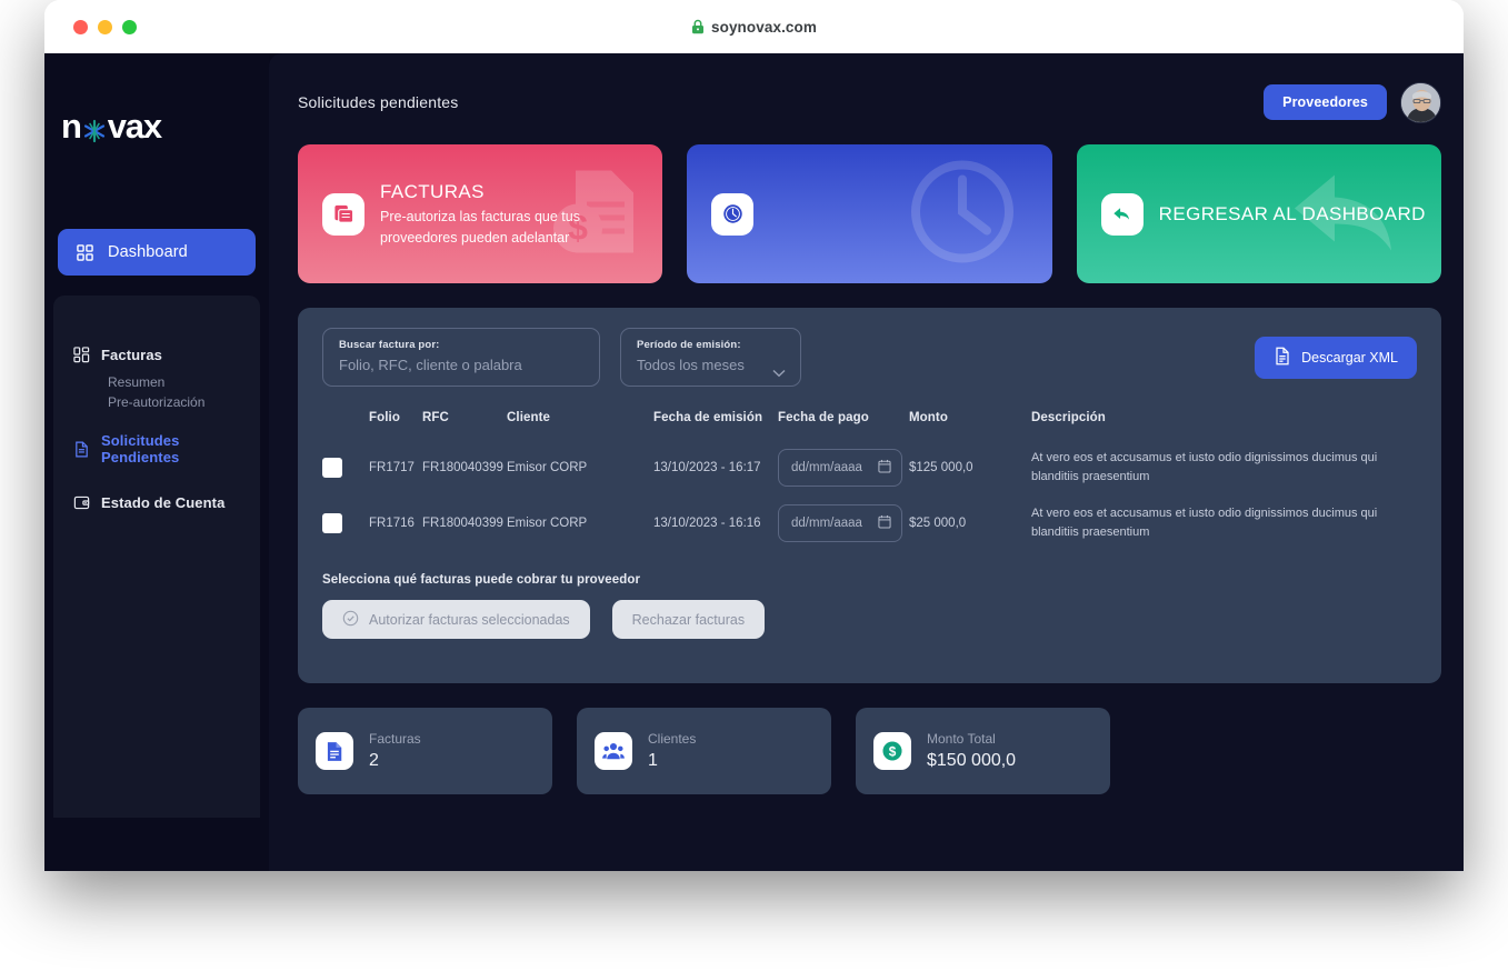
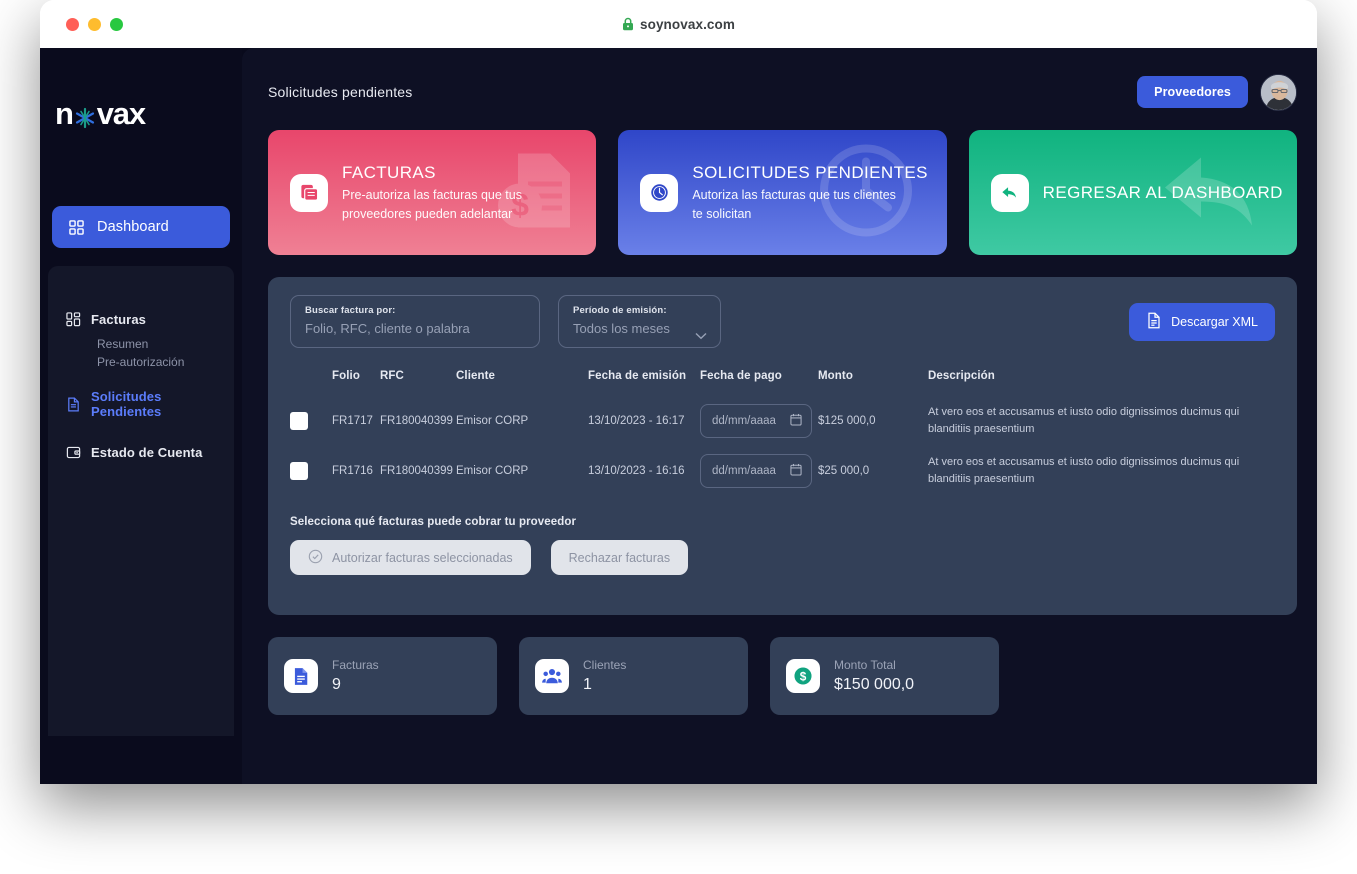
  soynovax.com
  n
  vax
  Dashboard
  Facturas
  Resumen
  Pre-autorización
  Solicitudes Pendientes
  Estado de Cuenta
  Solicitudes pendientes
  Proveedores
  FACTURAS
  Pre-autoriza las facturas que tus proveedores pueden adelantar
  $
+ SOLICITUDES PENDIENTES
+ Autoriza las facturas que tus clientes te solicitan
  REGRESAR AL DASHBOARD
  Buscar factura por:
  Folio, RFC, cliente o palabra
  Período de emisión:
  Todos los meses
  Descargar XML
  	Folio	RFC	Cliente	Fecha de emisión	Fecha de pago	Monto	Descripción
  	FR1717	FR180040399	Emisor CORP	13/10/2023 - 16:17	dd/mm/aaaa	$125 000,0	At vero eos et accusamus et iusto odio dignissimos ducimus qui blanditiis praesentium
  	FR1716	FR180040399	Emisor CORP	13/10/2023 - 16:16	dd/mm/aaaa	$25 000,0	At vero eos et accusamus et iusto odio dignissimos ducimus qui blanditiis praesentium
  Selecciona qué facturas puede cobrar tu proveedor
  Autorizar facturas seleccionadas
  Rechazar facturas
  Facturas
- 2
+ 9
  Clientes
  1
  $
  Monto Total
  $150 000,0
